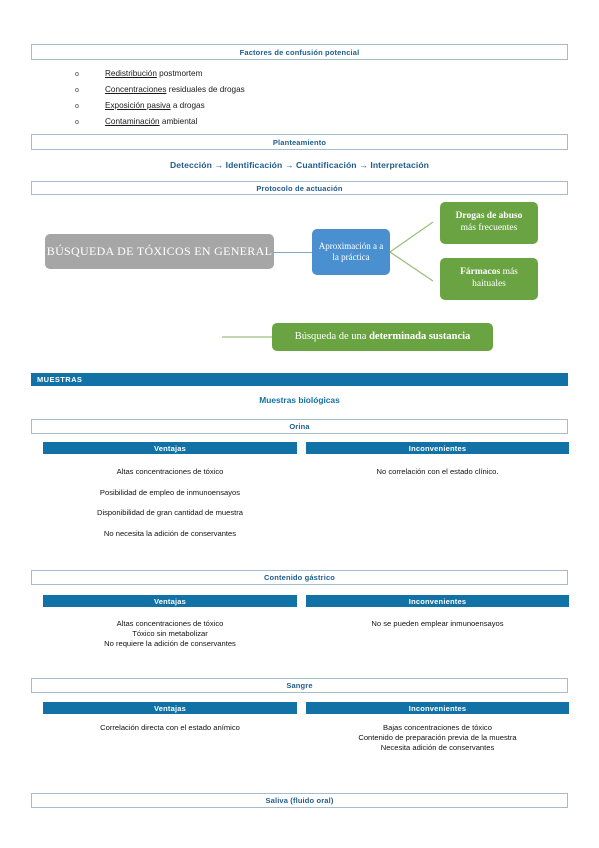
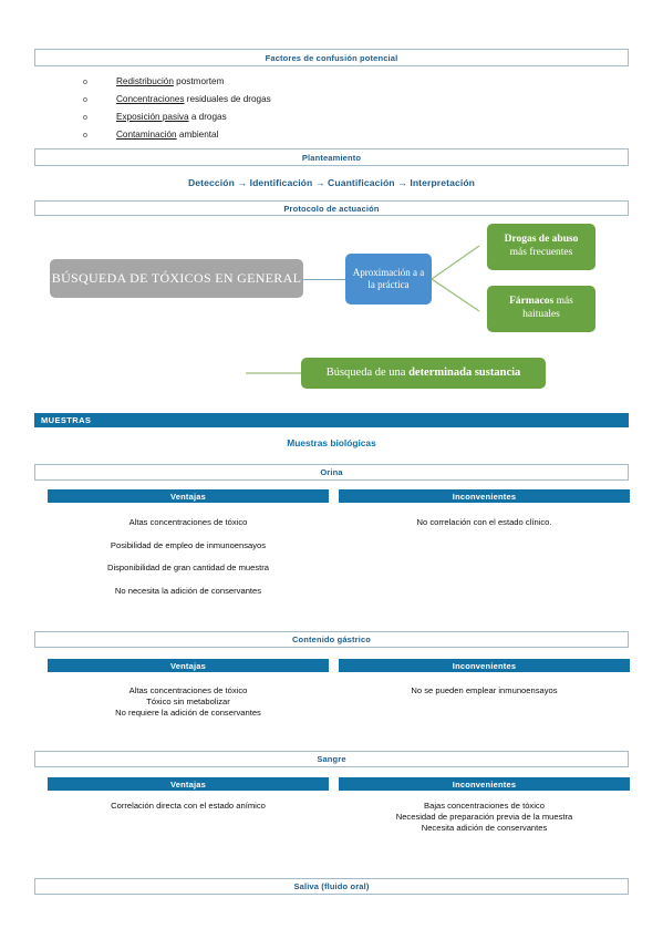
  Factores de confusión potencial
  Redistribución postmortem
  Concentraciones residuales de drogas
  Exposición pasiva a drogas
  Contaminación ambiental
  Planteamiento
  Detección → Identificación → Cuantificación → Interpretación
  Protocolo de actuación
  BÚSQUEDA DE TÓXICOS EN GENERAL
  Aproximación a a
  la práctica
  Drogas de abuso
  más frecuentes
  Fármacos más
  haituales
  Búsqueda de una determinada sustancia
  MUESTRAS
  Muestras biológicas
  Orina
  Ventajas
  Inconvenientes
  Altas concentraciones de tóxico
  Posibilidad de empleo de inmunoensayos
  Disponibilidad de gran cantidad de muestra
  No necesita la adición de conservantes
  No correlación con el estado clínico.
  Contenido gástrico
  Ventajas
  Inconvenientes
  Altas concentraciones de tóxico
  Tóxico sin metabolizar
  No requiere la adición de conservantes
  No se pueden emplear inmunoensayos
  Sangre
  Ventajas
  Inconvenientes
  Correlación directa con el estado anímico
  Bajas concentraciones de tóxico
- Contenido de preparación previa de la muestra
+ Necesidad de preparación previa de la muestra
  Necesita adición de conservantes
  Saliva (fluido oral)
